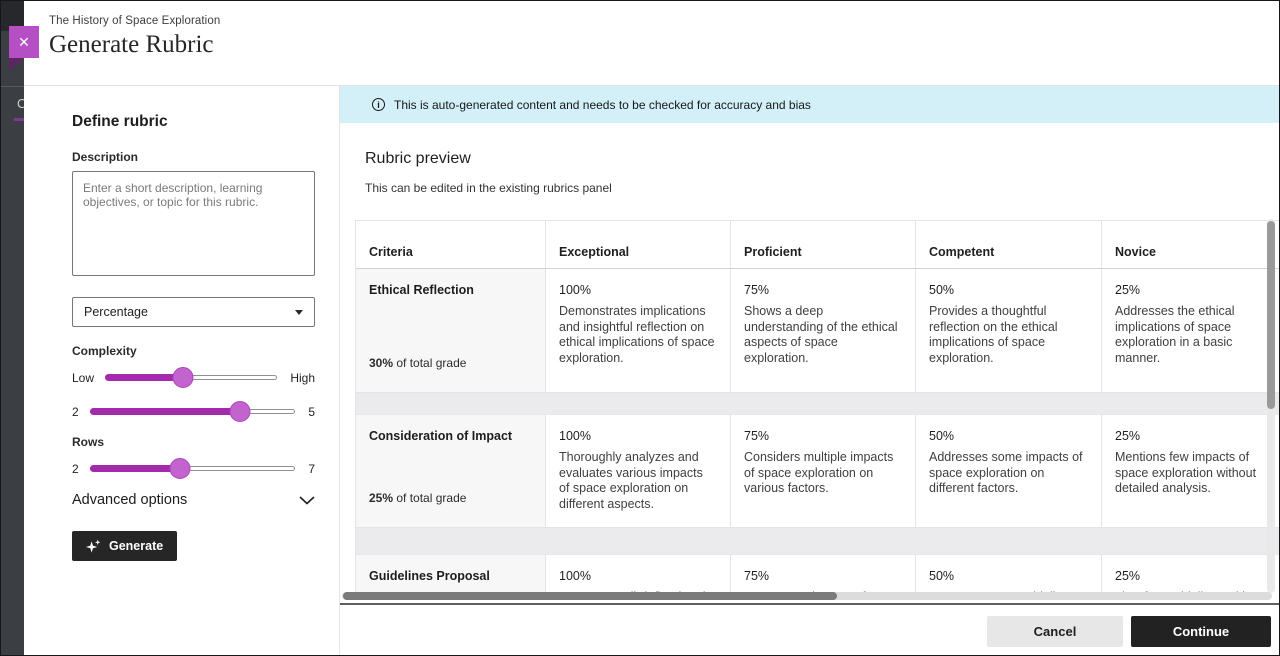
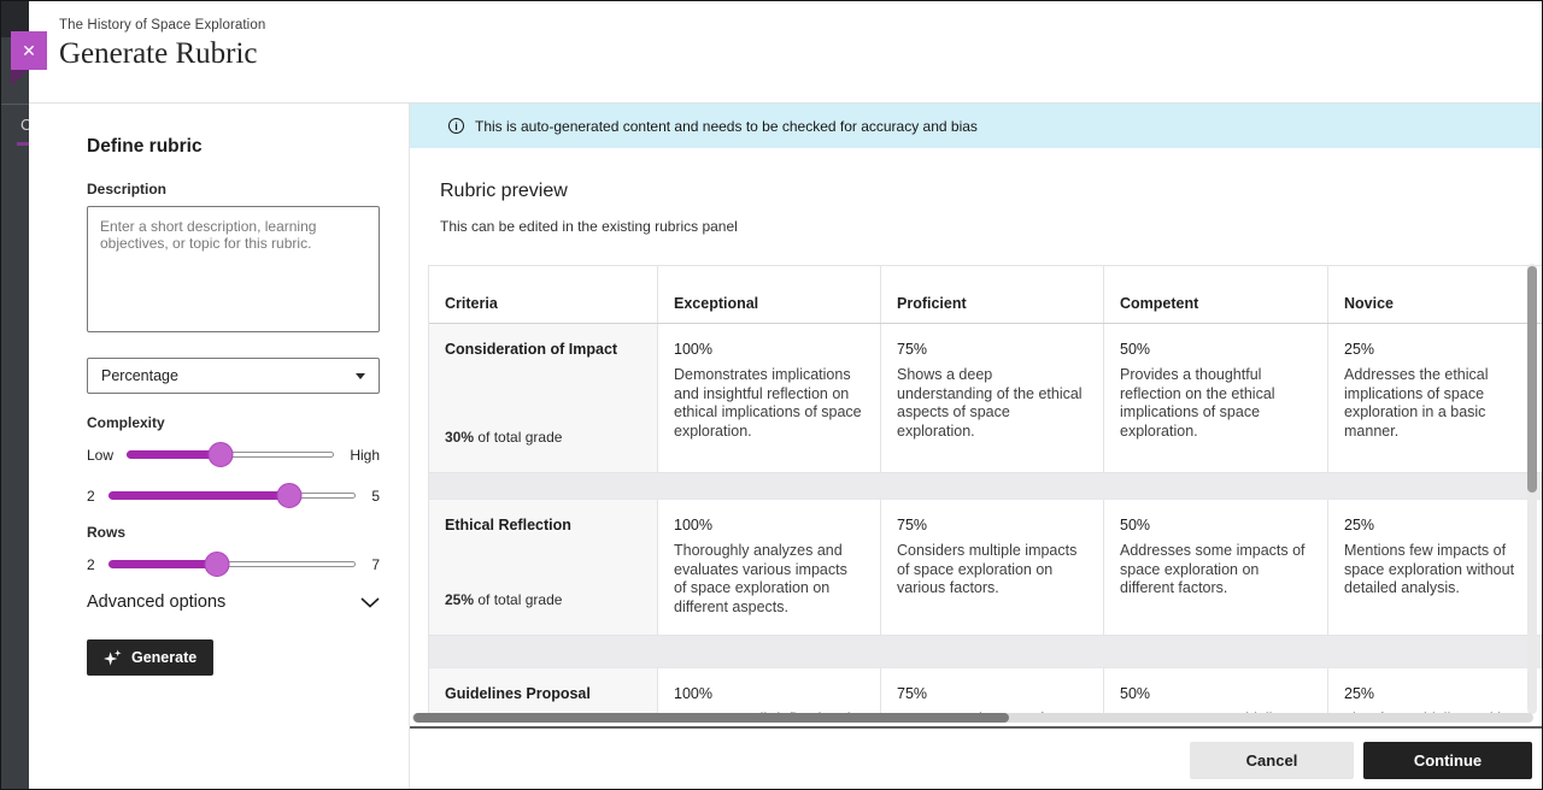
  C
  The History of Space Exploration
  Generate Rubric
  Define rubric
  Description
  Percentage
  Complexity
  Low
  High
  2
  5
  Rows
  2
  7
  Advanced options
  Generate
  i
  This is auto-generated content and needs to be checked for accuracy and bias
  Rubric preview
  This can be edited in the existing rubrics panel
  Criteria
  Exceptional
  Proficient
  Competent
  Novice
- Ethical Reflection
+ Consideration of Impact
  30% of total grade
  100%
  Demonstrates implications and insightful reflection on ethical implications of space exploration.
  75%
  Shows a deep understanding of the ethical aspects of space exploration.
  50%
  Provides a thoughtful reflection on the ethical implications of space exploration.
  25%
  Addresses the ethical implications of space exploration in a basic manner.
- Consideration of Impact
+ Ethical Reflection
  25% of total grade
  100%
  Thoroughly analyzes and evaluates various impacts of space exploration on different aspects.
  75%
  Considers multiple impacts of space exploration on various factors.
  50%
  Addresses some impacts of space exploration on different factors.
  25%
  Mentions few impacts of space exploration without detailed analysis.
  Guidelines Proposal
  100%
  75%
  50%
  25%
  Cancel
  Continue
  ✕
